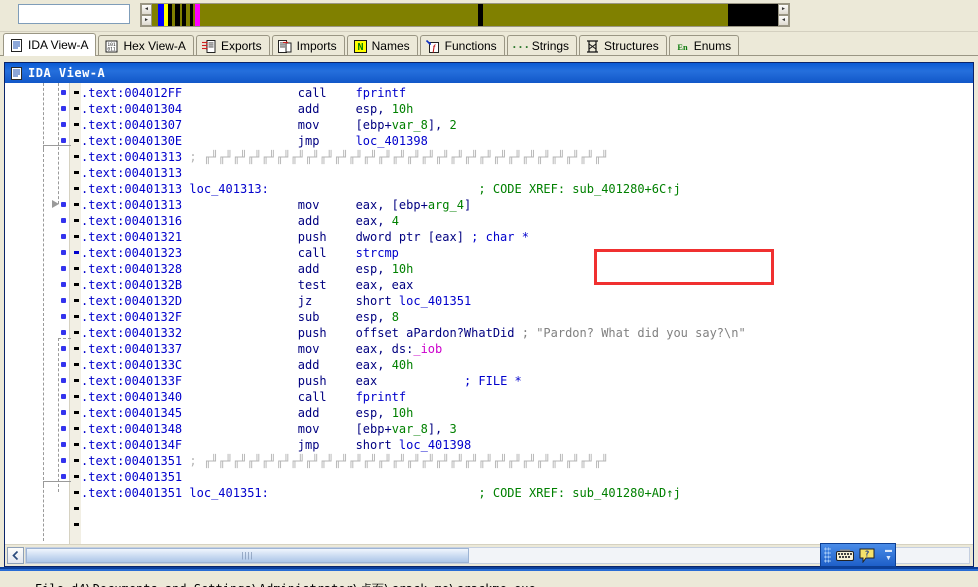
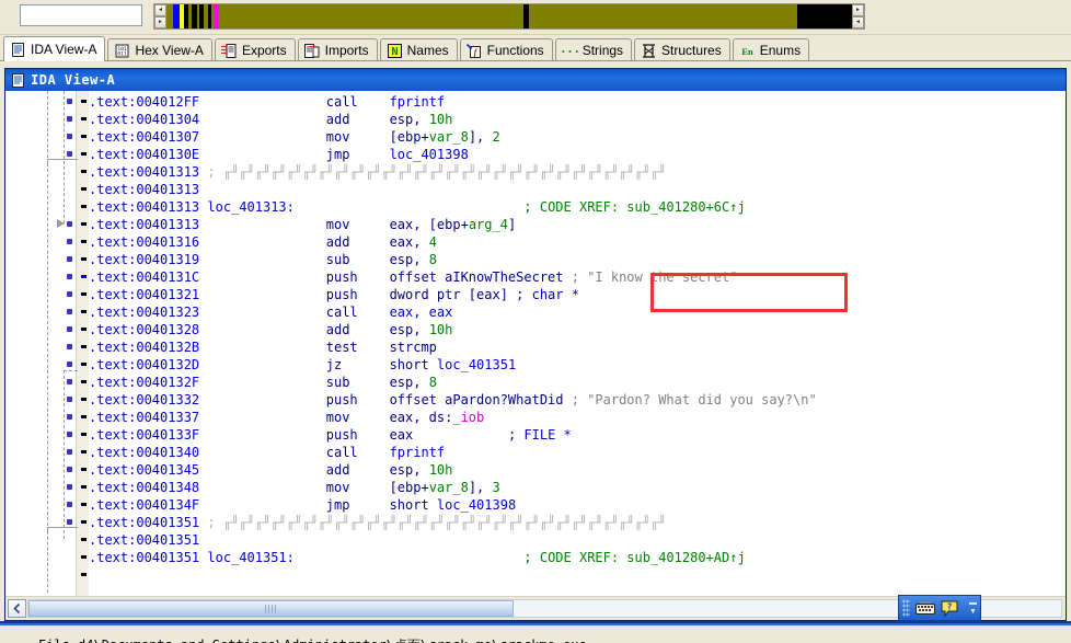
  IDA View-A
  Hex View-A
  Exports
  Imports
  N
  Names
  f
  Functions
  Strings
  Structures
  En
  Enums
  IDA View-A
  .text:004012FF call fprintf
  .text:00401304 add esp, 10h
  .text:00401307 mov [ebp+var_8], 2
  .text:0040130E jmp loc_401398
  .text:00401313 ; ╓╜╓╜╓╜╓╜╓╜╓╜╓╜╓╜╓╜╓╜╓╜╓╜╓╜╓╜╓╜╓╜╓╜╓╜╓╜╓╜╓╜╓╜╓╜╓╜╓╜╓╜╓╜╓╜
  .text:00401313
  .text:00401313 loc_401313: ; CODE XREF: sub_401280+6C↑j
  .text:00401313 mov eax, [ebp+arg_4]
  .text:00401316 add eax, 4
+ .text:00401319 sub esp, 8
+ .text:0040131C push offset aIKnowTheSecret ; "I know the secret"
  .text:00401321 push dword ptr [eax] ; char *
- .text:00401323 call strcmp
+ .text:00401323 call eax, eax
  .text:00401328 add esp, 10h
- .text:0040132B test eax, eax
+ .text:0040132B test strcmp
  .text:0040132D jz short loc_401351
  .text:0040132F sub esp, 8
  .text:00401332 push offset aPardon?WhatDid ; "Pardon? What did you say?\n"
  .text:00401337 mov eax, ds:_iob
- .text:0040133C add eax, 40h
  .text:0040133F push eax ; FILE *
  .text:00401340 call fprintf
  .text:00401345 add esp, 10h
  .text:00401348 mov [ebp+var_8], 3
  .text:0040134F jmp short loc_401398
  .text:00401351 ; ╓╜╓╜╓╜╓╜╓╜╓╜╓╜╓╜╓╜╓╜╓╜╓╜╓╜╓╜╓╜╓╜╓╜╓╜╓╜╓╜╓╜╓╜╓╜╓╜╓╜╓╜╓╜╓╜
  .text:00401351
  .text:00401351 loc_401351: ; CODE XREF: sub_401280+AD↑j
  ||||
  ?
